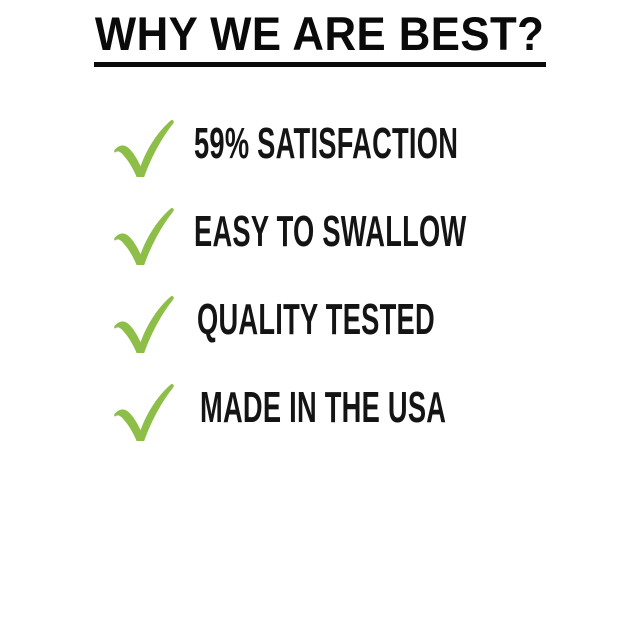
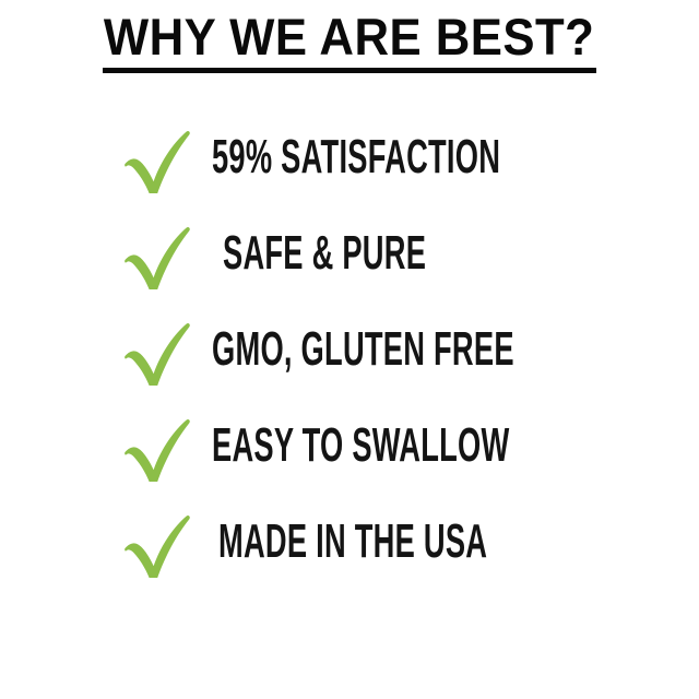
  WHY WE ARE BEST?
  59% SATISFACTION
+ SAFE & PURE
+ GMO, GLUTEN FREE
  EASY TO SWALLOW
- QUALITY TESTED
  MADE IN THE USA
